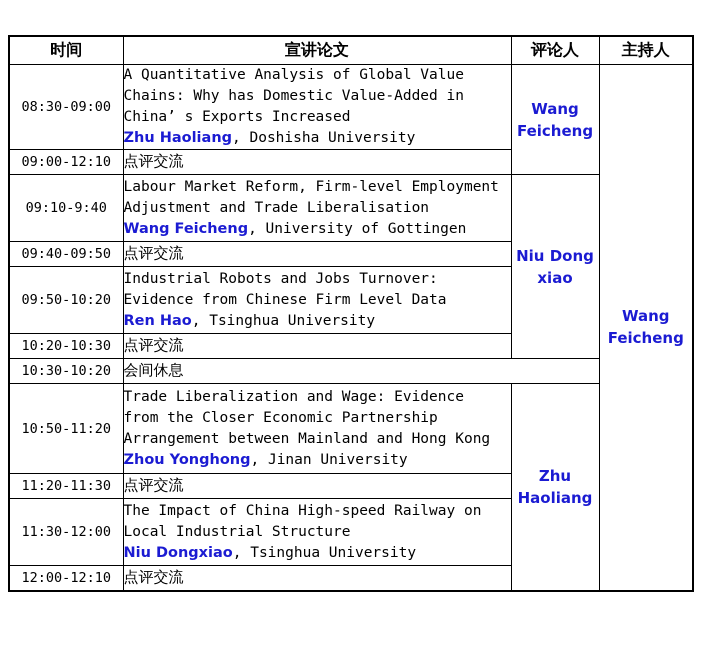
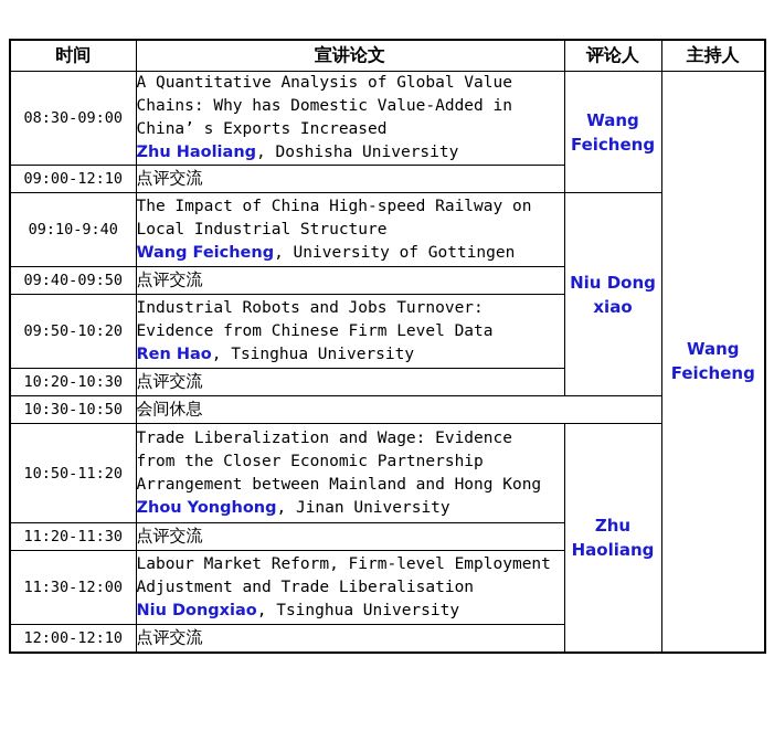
  时间	宣讲论文	评论人	主持人
  08:30-09:00	A Quantitative Analysis of Global Value Chains: Why has Domestic Value-Added in China’ s Exports Increased Zhu Haoliang, Doshisha University	Wang Feicheng	Wang Feicheng
  09:00-12:10	点评交流
- 09:10-9:40	Labour Market Reform, Firm-level Employment Adjustment and Trade Liberalisation Wang Feicheng, University of Gottingen	Niu Dong xiao
+ 09:10-9:40	The Impact of China High-speed Railway on Local Industrial Structure Wang Feicheng, University of Gottingen	Niu Dong xiao
  09:40-09:50	点评交流
  09:50-10:20	Industrial Robots and Jobs Turnover: Evidence from Chinese Firm Level Data Ren Hao, Tsinghua University
  10:20-10:30	点评交流
- 10:30-10:20	会间休息
+ 10:30-10:50	会间休息
  10:50-11:20	Trade Liberalization and Wage: Evidence from the Closer Economic Partnership Arrangement between Mainland and Hong Kong Zhou Yonghong, Jinan University	Zhu Haoliang
  11:20-11:30	点评交流
- 11:30-12:00	The Impact of China High-speed Railway on Local Industrial Structure Niu Dongxiao, Tsinghua University
+ 11:30-12:00	Labour Market Reform, Firm-level Employment Adjustment and Trade Liberalisation Niu Dongxiao, Tsinghua University
  12:00-12:10	点评交流
